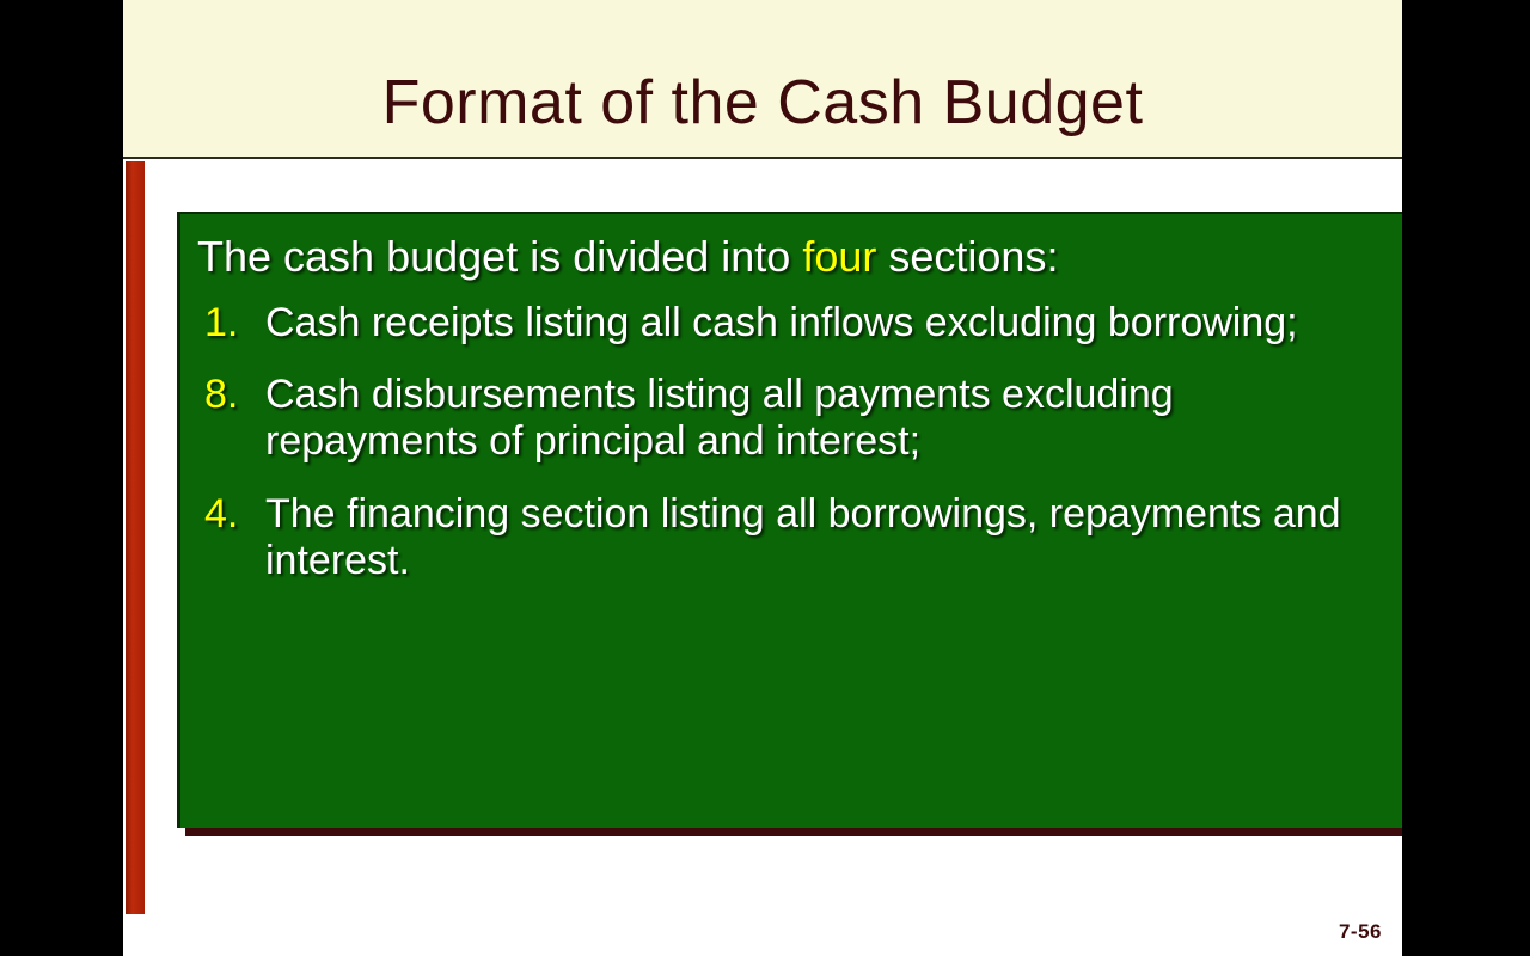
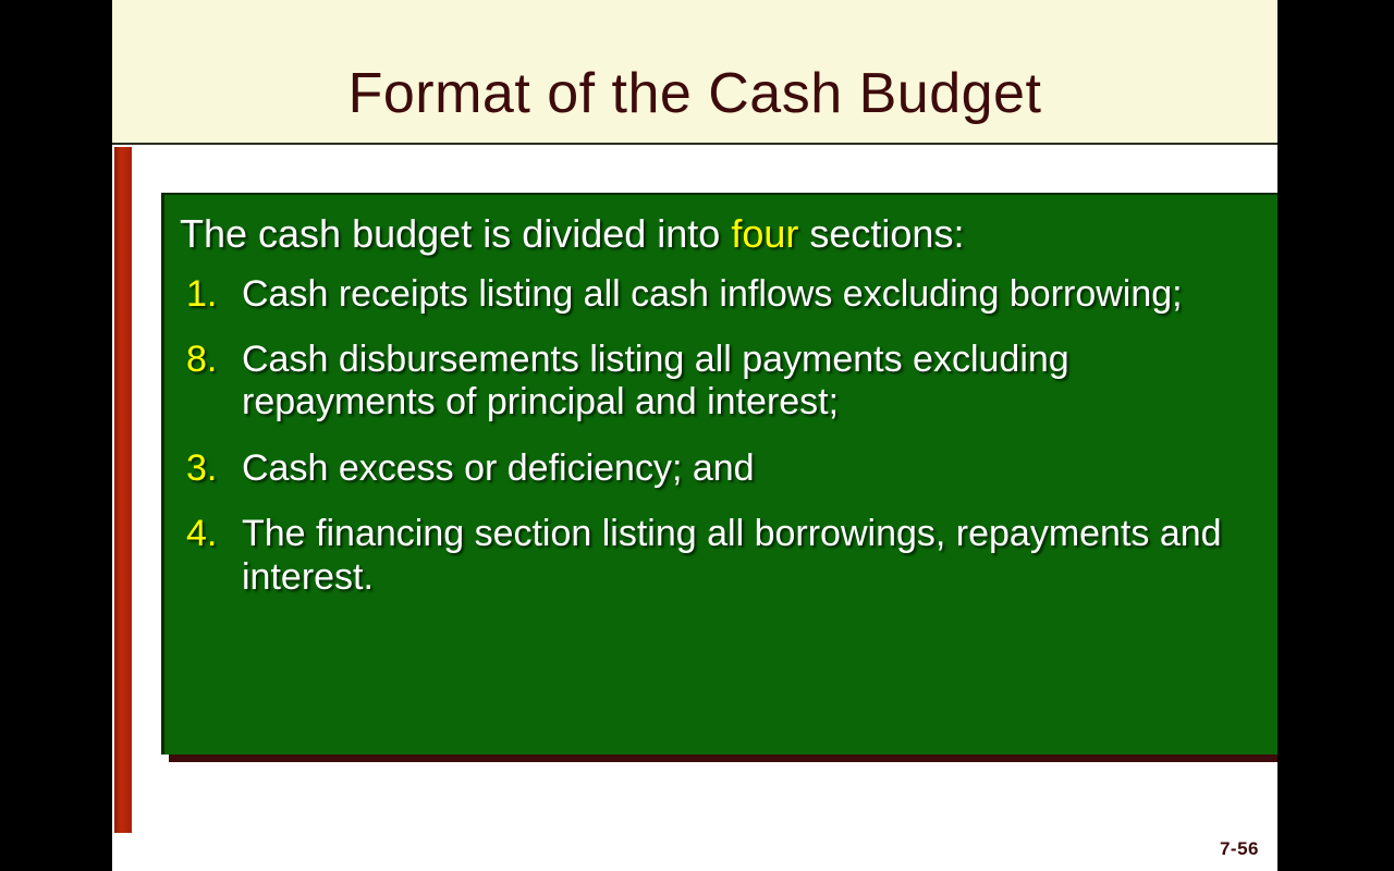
  Format of the Cash Budget
  The cash budget is divided into four sections:
  1.
  Cash receipts listing all cash inflows excluding borrowing;
  8.
  Cash disbursements listing all payments excluding repayments of principal and interest;
+ 3.
+ Cash excess or deficiency; and
  4.
  The financing section listing all borrowings, repayments and interest.
  7-56
